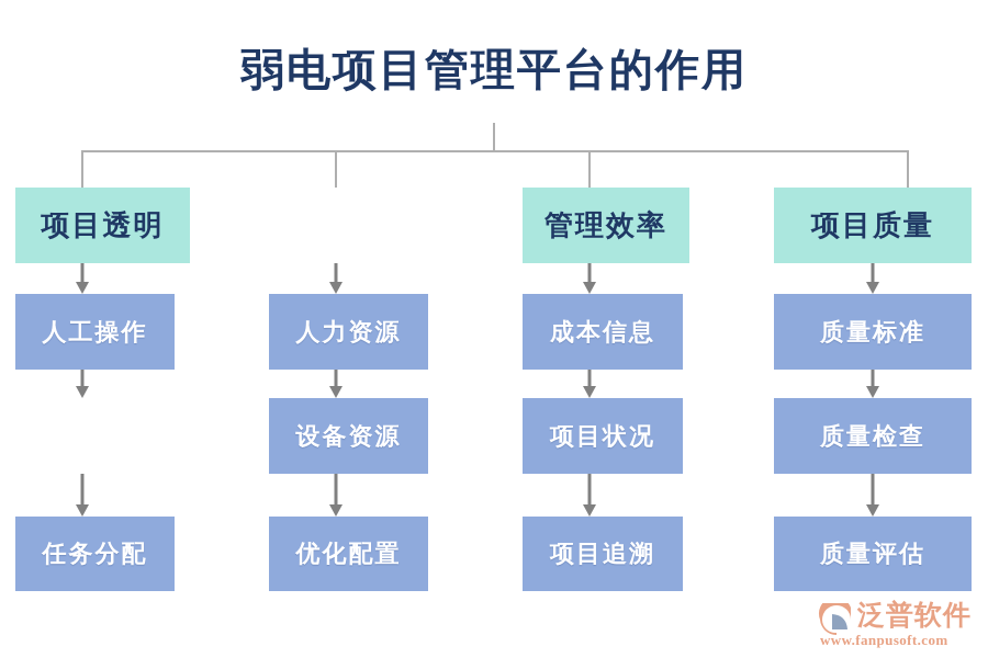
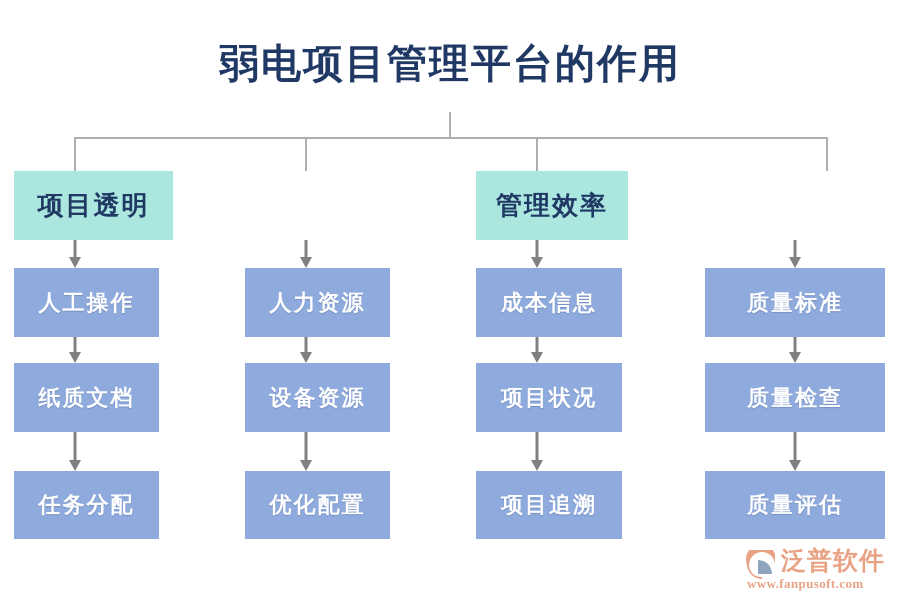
  弱电项目管理平台的作用
  项目透明
  人工操作
+ 纸质文档
  任务分配
  人力资源
  设备资源
  优化配置
  管理效率
  成本信息
  项目状况
  项目追溯
- 项目质量
  质量标准
  质量检查
  质量评估
  泛普软件
  www.fanpusoft.com
